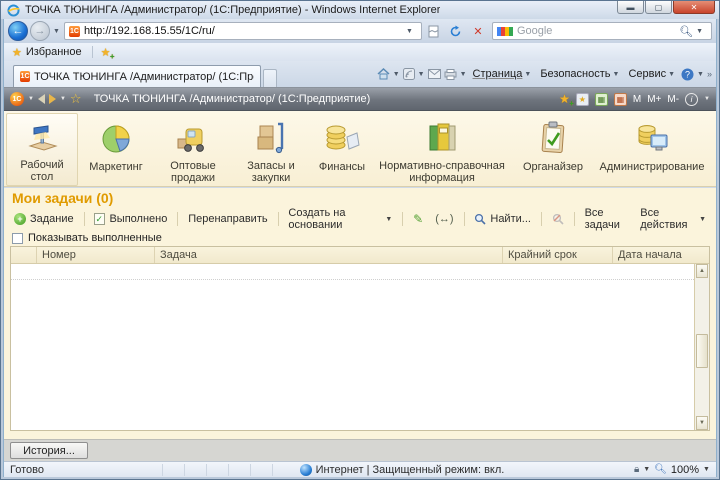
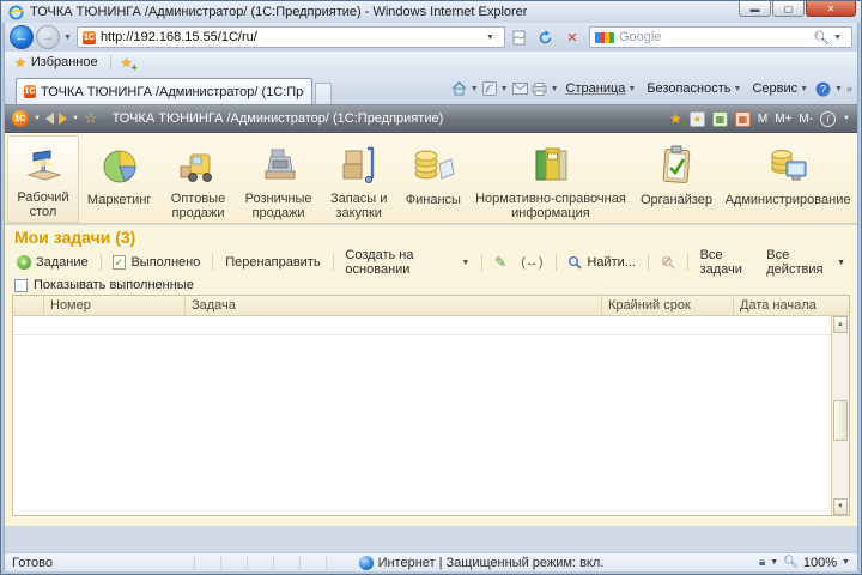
  ТОЧКА ТЮНИНГА /Администратор/ (1С:Предприятие) - Windows Internet Explorer
  ▬
  ▢
  ✕
  ←
  →
  http://192.168.15.55/1C/ru/
  ✕
  Google
  🔍︎
  ★
  Избранное
  ★
  ТОЧКА ТЮНИНГА /Администратор/ (1С:Пр
  Страница
  Безопасность
  Сервис
  ?
  »
  ☆
  ТОЧКА ТЮНИНГА /Администратор/ (1С:Предприятие)
  ★
  ★
  ▦
  ▦
  M
  M+
  M-
  i
  Рабочий стол
  Маркетинг
  Оптовые продажи
+ Розничные продажи
  Запасы и закупки
  Финансы
  Нормативно-справочная информация
  Органайзер
  Администрирование
- Мои задачи (0)
+ Мои задачи (3)
  +
  Задание
  Выполнено
  Перенаправить
  Создать на основании
  ✎
  (↔)
  Найти...
  Все задачи
  Все действия
  Показывать выполненные
  Номер
  Задача
  Крайний срок
  Дата начала
- История...
  Готово
  Интернет | Защищенный режим: вкл.
  🔒︎
  🔍︎
  100%
